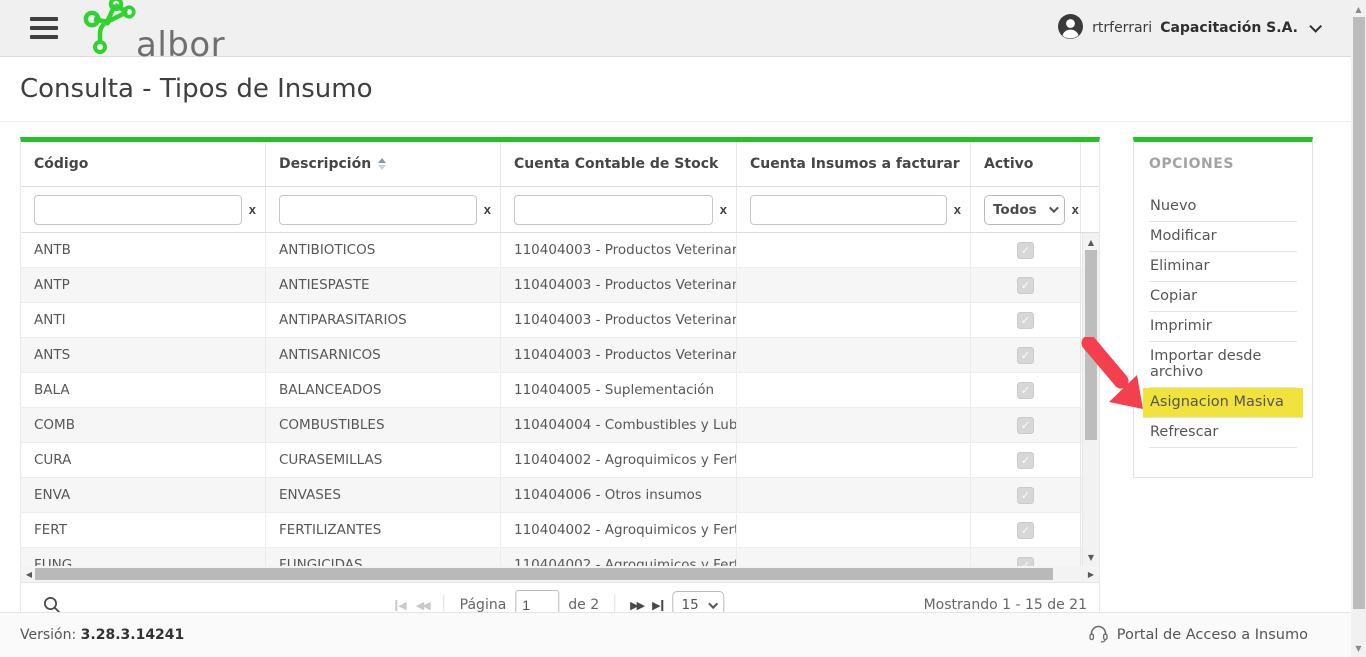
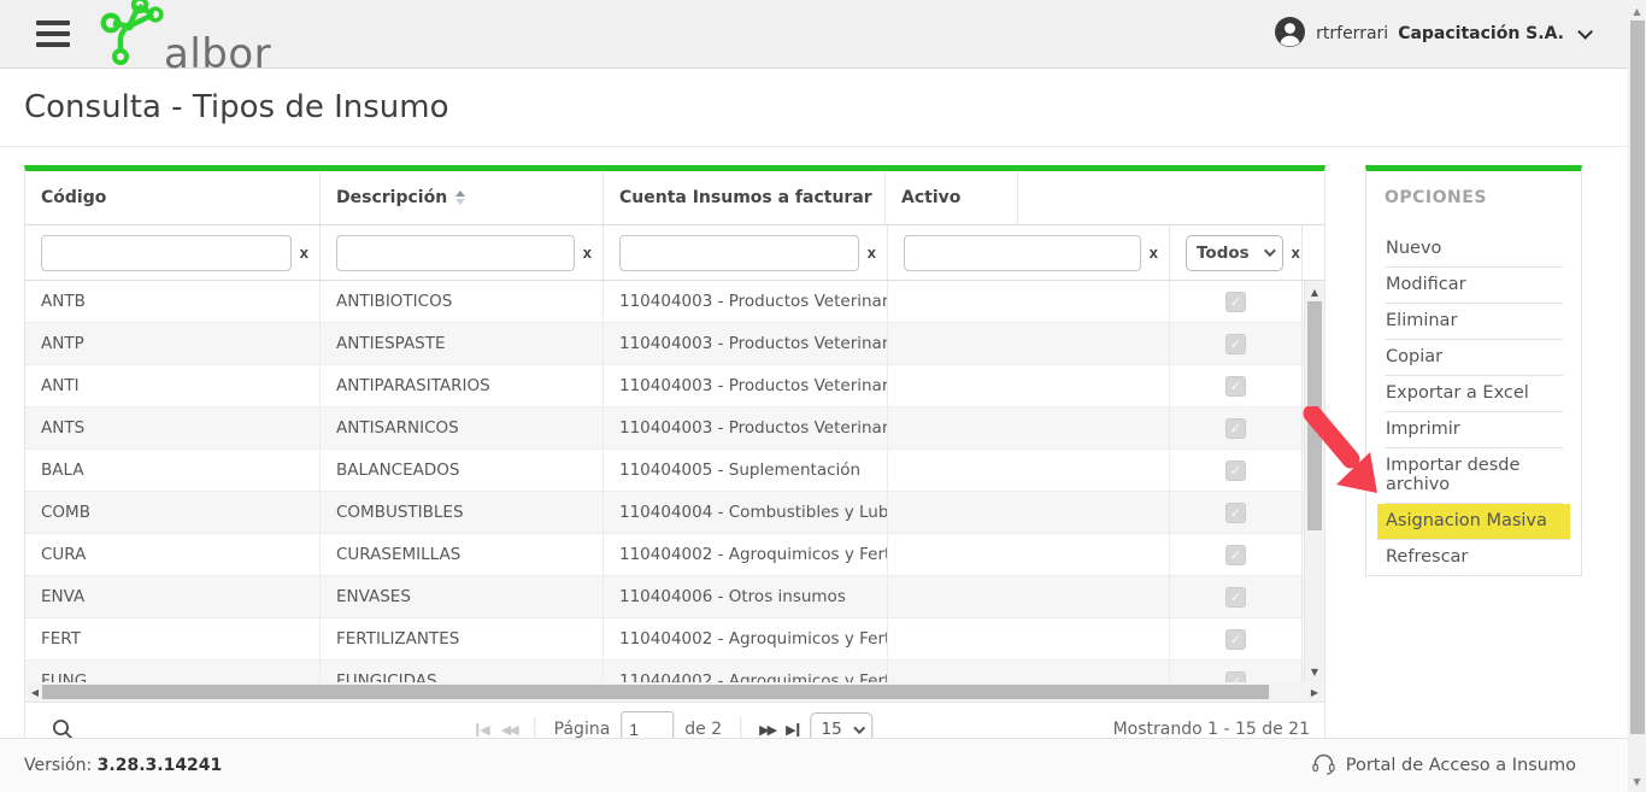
  albor
  rtrferrari
  Capacitación S.A.
  Consulta - Tipos de Insumo
  Código
  Descripción
- Cuenta Contable de Stock
  Cuenta Insumos a facturar
  Activo
  x
  x
  x
  x
  Todos
  x
  ANTB
  ANTIBIOTICOS
  110404003 - Productos Veterinar
  ANTP
  ANTIESPASTE
  110404003 - Productos Veterinar
  ANTI
  ANTIPARASITARIOS
  110404003 - Productos Veterinar
  ANTS
  ANTISARNICOS
  110404003 - Productos Veterinar
  BALA
  BALANCEADOS
  110404005 - Suplementación
  COMB
  COMBUSTIBLES
  110404004 - Combustibles y Lub
  CURA
  CURASEMILLAS
  110404002 - Agroquimicos y Fert
  ENVA
  ENVASES
  110404006 - Otros insumos
  FERT
  FERTILIZANTES
  110404002 - Agroquimicos y Fert
  FUNG
  FUNGICIDAS
  110404002 - Agroquimicos y Fert
  ▲
  ▼
  ◀
  ▶
  ◀
  ◀◀
  Página
  1
  de 2
  ▶▶
  ▶
  15
  Mostrando 1 - 15 de 21
  OPCIONES
  Nuevo
  Modificar
  Eliminar
  Copiar
+ Exportar a Excel
  Imprimir
  Importar desde archivo
  Asignacion Masiva
  Refrescar
  Versión: 3.28.3.14241
  Portal de Acceso a Insumo
  ▲
  ▼
